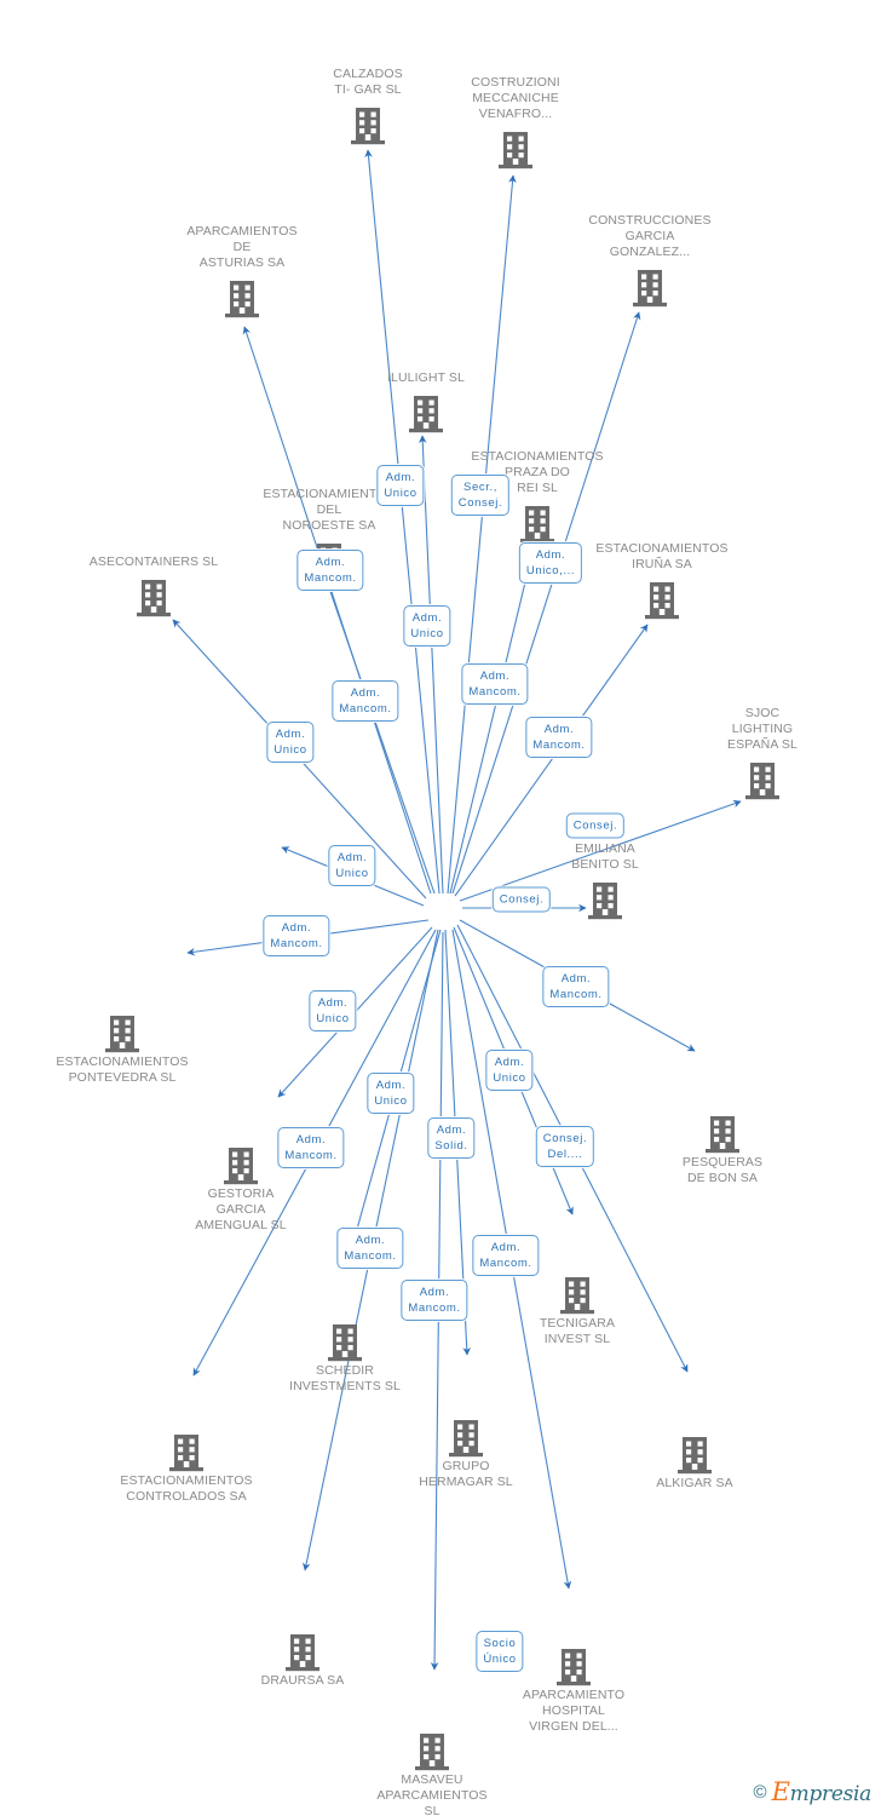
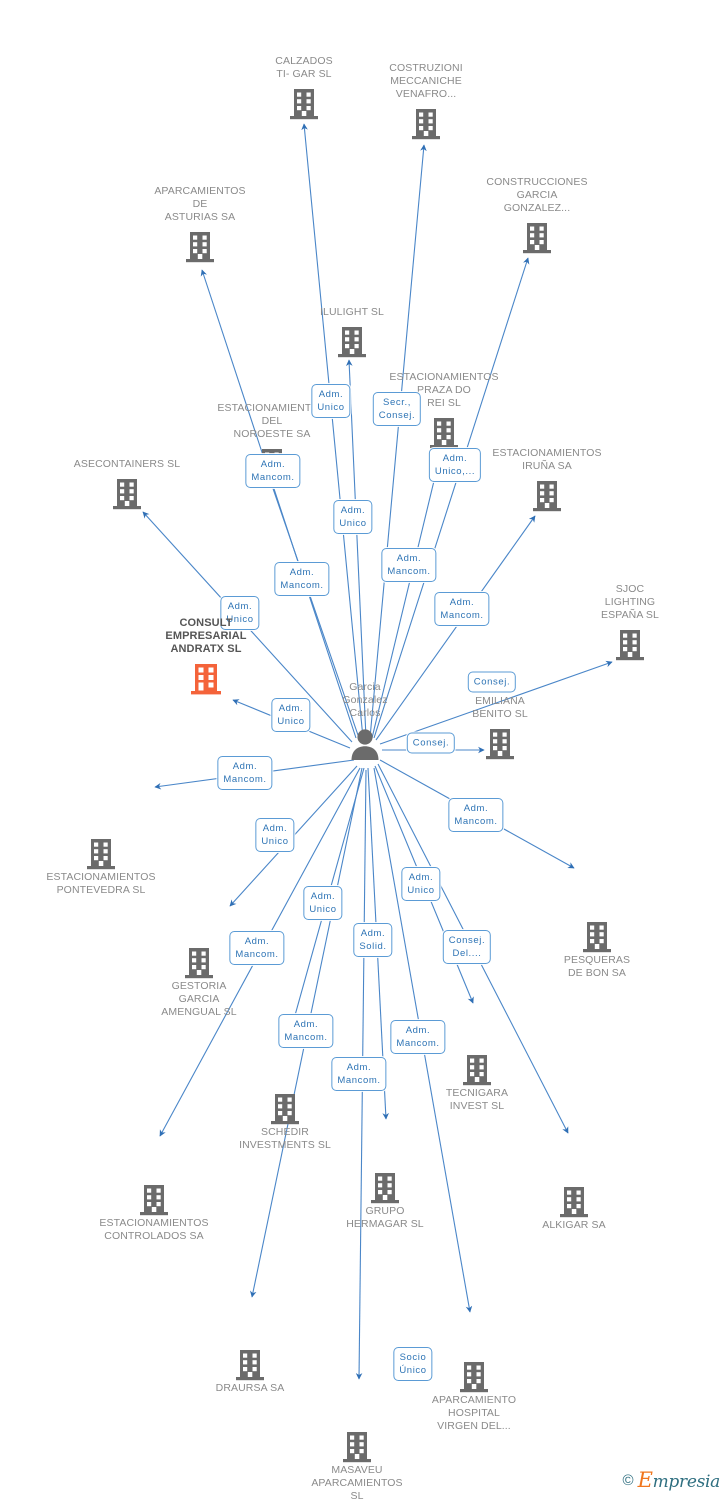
  CALZADOS
  TI- GAR SL
  COSTRUZIONI
  MECCANICHE
  VENAFRO...
  CONSTRUCCIONES
  GARCIA
  GONZALEZ...
  APARCAMIENTOS
  DE
  ASTURIAS SA
  ILULIGHT SL
  ESTACIONAMIENTOS
  PRAZA DO
  REI SL
  ESTACIONAMIENT
  DEL
  NOROESTE SA
  ESTACIONAMIENTOS
  IRUÑA SA
  ASECONTAINERS SL
  SJOC
  LIGHTING
  ESPAÑA SL
  EMILIANA
  BENITO SL
  ESTACIONAMIENTOS
  PONTEVEDRA SL
  PESQUERAS
  DE BON SA
  GESTORIA
  GARCIA
  AMENGUAL SL
  TECNIGARA
  INVEST SL
  SCHEDIR
  INVESTMENTS SL
  ESTACIONAMIENTOS
  CONTROLADOS SA
  GRUPO
  HERMAGAR SL
  ALKIGAR SA
  DRAURSA SA
  APARCAMIENTO
  HOSPITAL
  VIRGEN DEL...
  MASAVEU
  APARCAMIENTOS
  SL
  Adm.
  Unico
  Secr.,
  Consej.
  Adm.
  Mancom.
  Adm.
  Unico,...
  Adm.
  Unico
  Adm.
  Mancom.
  Adm.
  Mancom.
  Adm.
  Mancom.
  Adm.
  Unico
  Consej.
  Adm.
  Unico
  Consej.
  Adm.
  Mancom.
  Adm.
  Mancom.
  Adm.
  Unico
  Adm.
  Unico
  Adm.
  Unico
  Adm.
  Mancom.
  Adm.
  Solid.
  Consej.
  Del....
  Adm.
  Mancom.
  Adm.
  Mancom.
  Adm.
  Mancom.
  Socio
  Único
+ Garcia
+ Gonzalez
+ Carlos
+ CONSULT
+ EMPRESARIAL
+ ANDRATX SL
  ©
  Empresia
